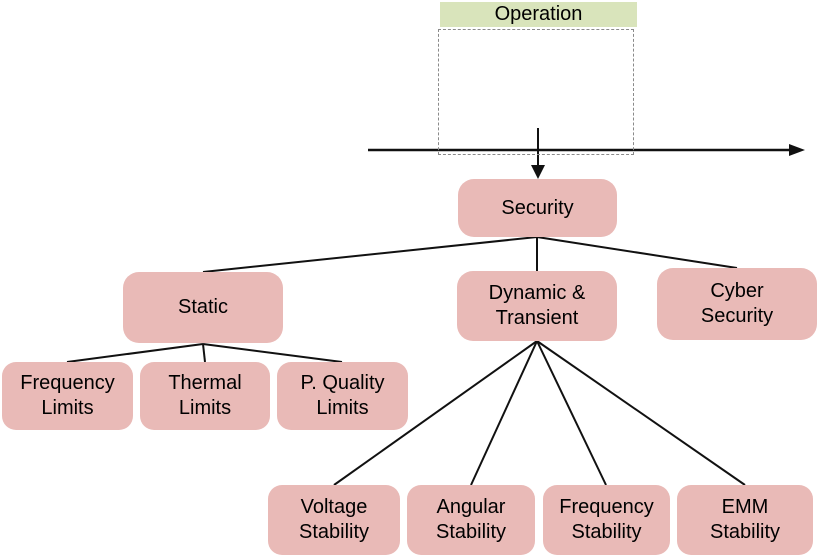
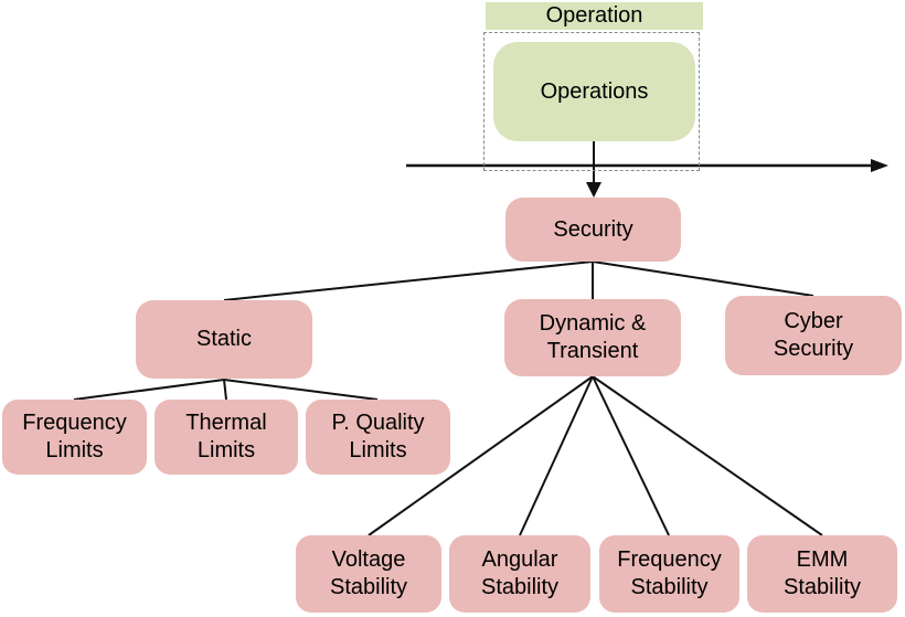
  Operation
+ Operations
  Security
  Static
  Dynamic &
  Transient
  Cyber
  Security
  Frequency
  Limits
  Thermal
  Limits
  P. Quality
  Limits
  Voltage
  Stability
  Angular
  Stability
  Frequency
  Stability
  EMM
  Stability
